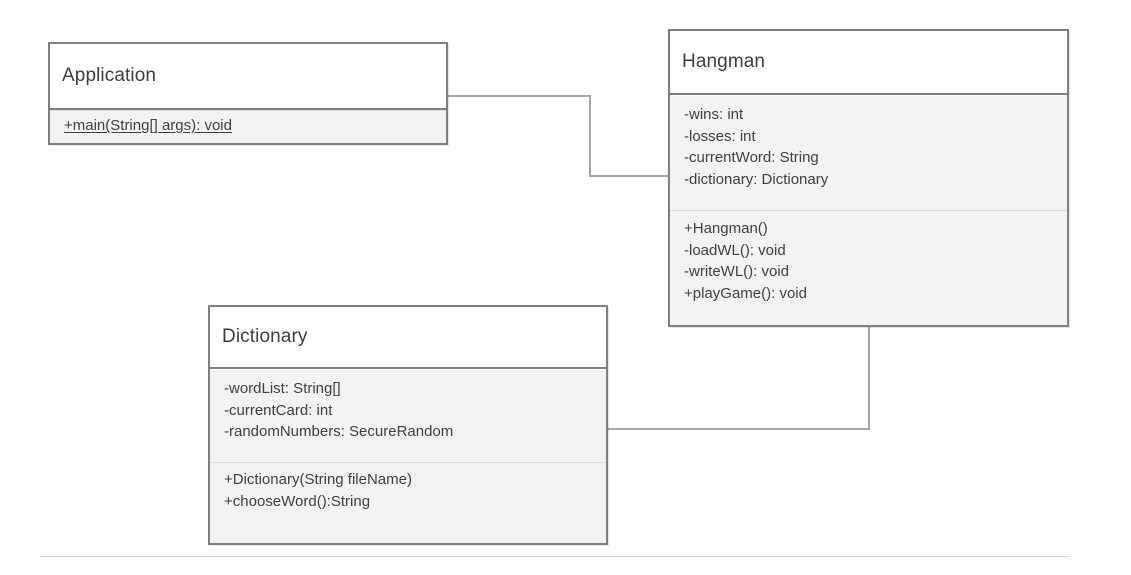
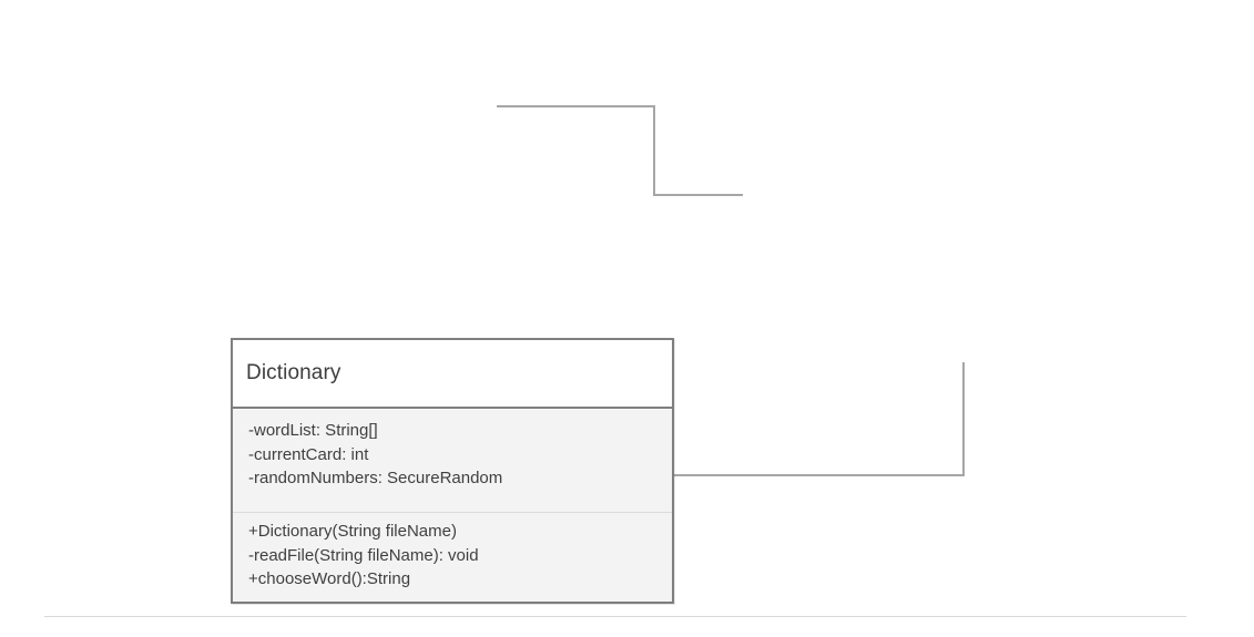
- Application
- +main(String[] args): void
- Hangman
- -wins: int
- -losses: int
- -currentWord: String
- -dictionary: Dictionary
- +Hangman()
- -loadWL(): void
- -writeWL(): void
- +playGame(): void
  Dictionary
  -wordList: String[]
  -currentCard: int
  -randomNumbers: SecureRandom
  +Dictionary(String fileName)
+ -readFile(String fileName): void
  +chooseWord():String
